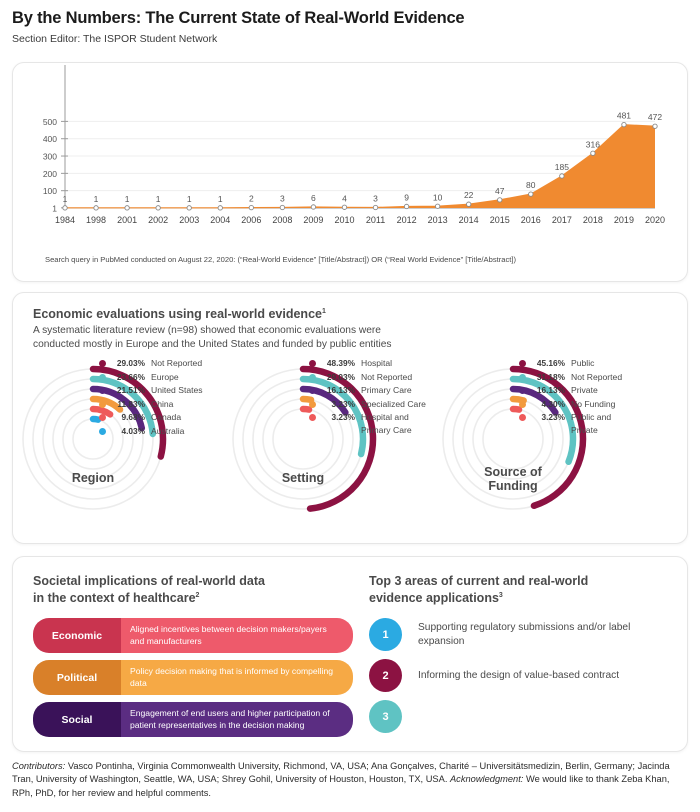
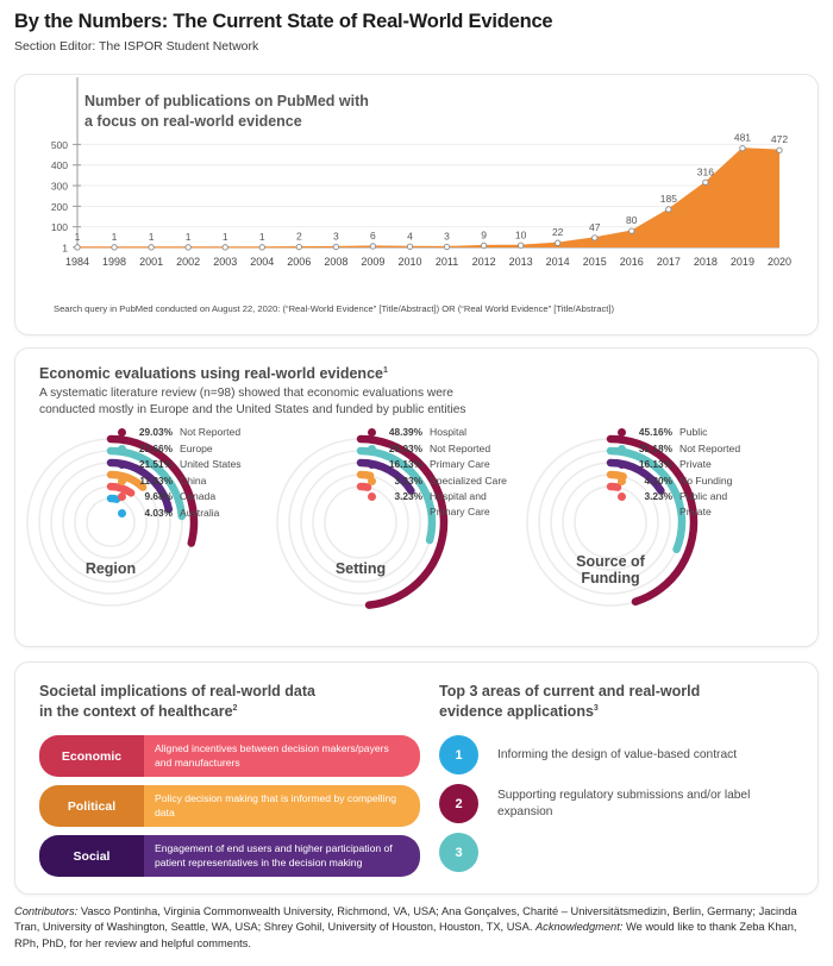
  By the Numbers: The Current State of Real-World Evidence
  Section Editor: The ISPOR Student Network
+ Number of publications on PubMed with
+ a focus on real-world evidence
  1
  100
  200
  300
  400
  500
  1
  1984
  1
  1998
  1
  2001
  1
  2002
  1
  2003
  1
  2004
  2
  2006
  3
  2008
  6
  2009
  4
  2010
  3
  2011
  9
  2012
  10
  2013
  22
  2014
  47
  2015
  80
  2016
  185
  2017
  316
  2018
  481
  2019
  472
  2020
  Search query in PubMed conducted on August 22, 2020: (“Real-World Evidence” [Title/Abstract]) OR (“Real World Evidence” [Title/Abstract])
  Economic evaluations using real-world evidence
  A systematic literature review (n=98) showed that economic evaluations were
  conducted mostly in Europe and the United States and funded by public entities
  29.03%
  Not Reported
  23.66%
  Europe
  21.51%
  United States
  11.83%
  China
  9.68%
  Canada
  4.03%
  Australia
  Region
  48.39%
  Hospital
  29.03%
  Not Reported
  16.13%
  Primary Care
  3.23%
  Specialized Care
  3.23%
  Hospital and
  Primary Care
  Setting
  45.16%
  Public
  31.18%
  Not Reported
  16.13%
  Private
  4.30%
  No Funding
  3.23%
  Public and
  Private
  Source of
  Funding
  Societal implications of real-world data
  in the context of healthcare
  Economic
  Aligned incentives between decision makers/payers and manufacturers
  Political
  Policy decision making that is informed by compelling data
  Social
  Engagement of end users and higher participation of patient representatives in the decision making
  Top 3 areas of current and real-world
  evidence applications
  1
- Supporting regulatory submissions and/or label expansion
+ Informing the design of value-based contract
  2
- Informing the design of value-based contract
+ Supporting regulatory submissions and/or label expansion
  3
  Contributors: Vasco Pontinha, Virginia Commonwealth University, Richmond, VA, USA; Ana Gonçalves, Charité – Universitätsmedizin, Berlin, Germany; Jacinda Tran, University of Washington, Seattle, WA, USA; Shrey Gohil, University of Houston, Houston, TX, USA. Acknowledgment: We would like to thank Zeba Khan, RPh, PhD, for her review and helpful comments.
